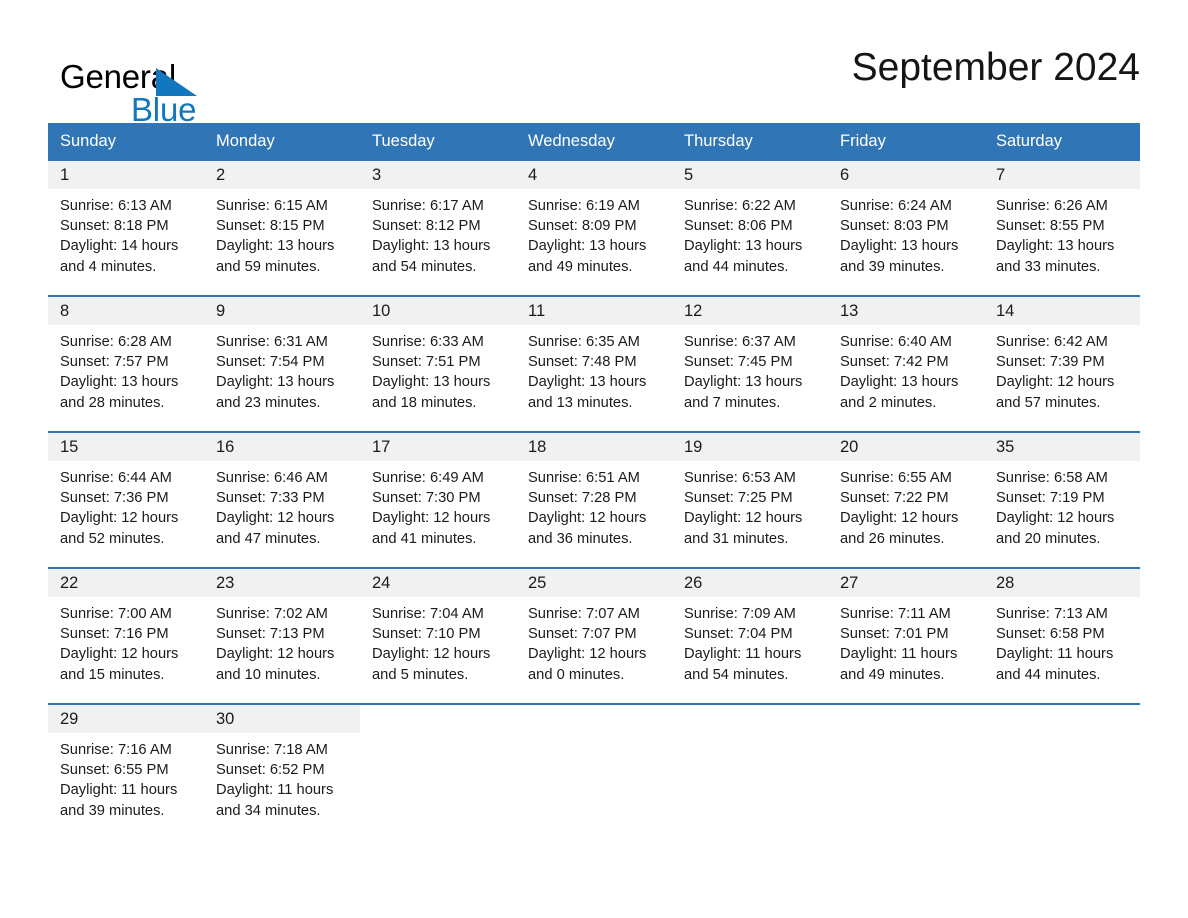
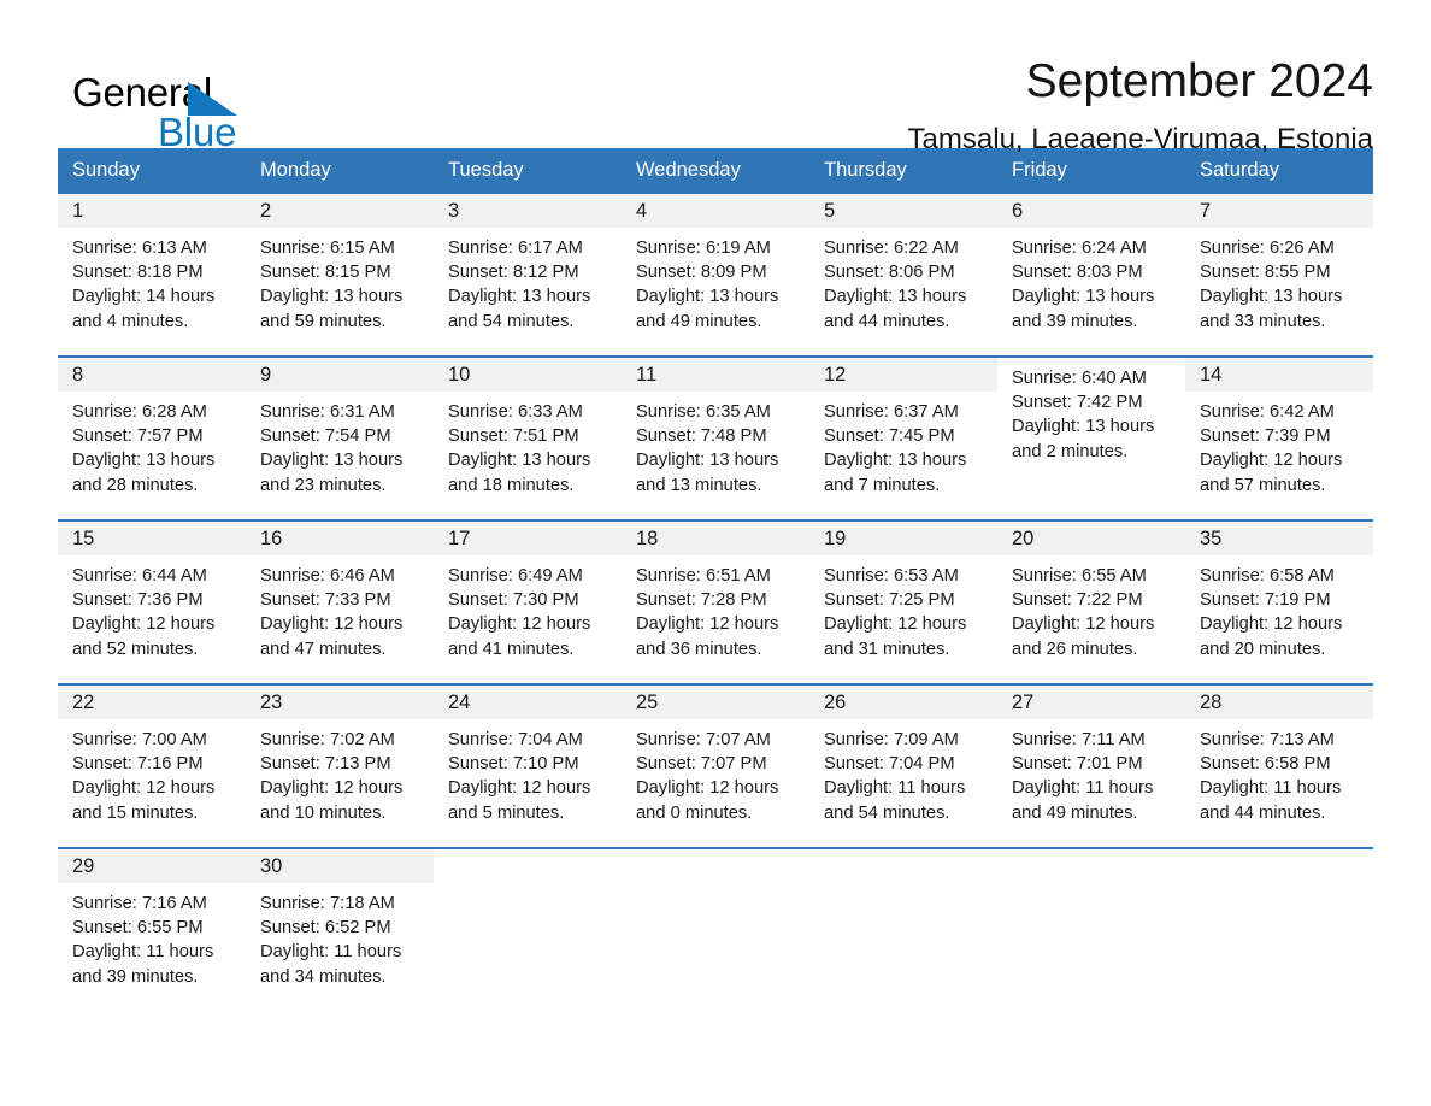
  General
  Blue
  September 2024
+ Tamsalu, Laeaene-Virumaa, Estonia
  Sunday
  Monday
  Tuesday
  Wednesday
  Thursday
  Friday
  Saturday
  1
  Sunrise: 6:13 AM
  Sunset: 8:18 PM
  Daylight: 14 hours
  and 4 minutes.
  2
  Sunrise: 6:15 AM
  Sunset: 8:15 PM
  Daylight: 13 hours
  and 59 minutes.
  3
  Sunrise: 6:17 AM
  Sunset: 8:12 PM
  Daylight: 13 hours
  and 54 minutes.
  4
  Sunrise: 6:19 AM
  Sunset: 8:09 PM
  Daylight: 13 hours
  and 49 minutes.
  5
  Sunrise: 6:22 AM
  Sunset: 8:06 PM
  Daylight: 13 hours
  and 44 minutes.
  6
  Sunrise: 6:24 AM
  Sunset: 8:03 PM
  Daylight: 13 hours
  and 39 minutes.
  7
  Sunrise: 6:26 AM
  Sunset: 8:55 PM
  Daylight: 13 hours
  and 33 minutes.
  8
  Sunrise: 6:28 AM
  Sunset: 7:57 PM
  Daylight: 13 hours
  and 28 minutes.
  9
  Sunrise: 6:31 AM
  Sunset: 7:54 PM
  Daylight: 13 hours
  and 23 minutes.
  10
  Sunrise: 6:33 AM
  Sunset: 7:51 PM
  Daylight: 13 hours
  and 18 minutes.
  11
  Sunrise: 6:35 AM
  Sunset: 7:48 PM
  Daylight: 13 hours
  and 13 minutes.
  12
  Sunrise: 6:37 AM
  Sunset: 7:45 PM
  Daylight: 13 hours
  and 7 minutes.
- 13
  Sunrise: 6:40 AM
  Sunset: 7:42 PM
  Daylight: 13 hours
  and 2 minutes.
  14
  Sunrise: 6:42 AM
  Sunset: 7:39 PM
  Daylight: 12 hours
  and 57 minutes.
  15
  Sunrise: 6:44 AM
  Sunset: 7:36 PM
  Daylight: 12 hours
  and 52 minutes.
  16
  Sunrise: 6:46 AM
  Sunset: 7:33 PM
  Daylight: 12 hours
  and 47 minutes.
  17
  Sunrise: 6:49 AM
  Sunset: 7:30 PM
  Daylight: 12 hours
  and 41 minutes.
  18
  Sunrise: 6:51 AM
  Sunset: 7:28 PM
  Daylight: 12 hours
  and 36 minutes.
  19
  Sunrise: 6:53 AM
  Sunset: 7:25 PM
  Daylight: 12 hours
  and 31 minutes.
  20
  Sunrise: 6:55 AM
  Sunset: 7:22 PM
  Daylight: 12 hours
  and 26 minutes.
  35
  Sunrise: 6:58 AM
  Sunset: 7:19 PM
  Daylight: 12 hours
  and 20 minutes.
  22
  Sunrise: 7:00 AM
  Sunset: 7:16 PM
  Daylight: 12 hours
  and 15 minutes.
  23
  Sunrise: 7:02 AM
  Sunset: 7:13 PM
  Daylight: 12 hours
  and 10 minutes.
  24
  Sunrise: 7:04 AM
  Sunset: 7:10 PM
  Daylight: 12 hours
  and 5 minutes.
  25
  Sunrise: 7:07 AM
  Sunset: 7:07 PM
  Daylight: 12 hours
  and 0 minutes.
  26
  Sunrise: 7:09 AM
  Sunset: 7:04 PM
  Daylight: 11 hours
  and 54 minutes.
  27
  Sunrise: 7:11 AM
  Sunset: 7:01 PM
  Daylight: 11 hours
  and 49 minutes.
  28
  Sunrise: 7:13 AM
  Sunset: 6:58 PM
  Daylight: 11 hours
  and 44 minutes.
  29
  Sunrise: 7:16 AM
  Sunset: 6:55 PM
  Daylight: 11 hours
  and 39 minutes.
  30
  Sunrise: 7:18 AM
  Sunset: 6:52 PM
  Daylight: 11 hours
  and 34 minutes.
